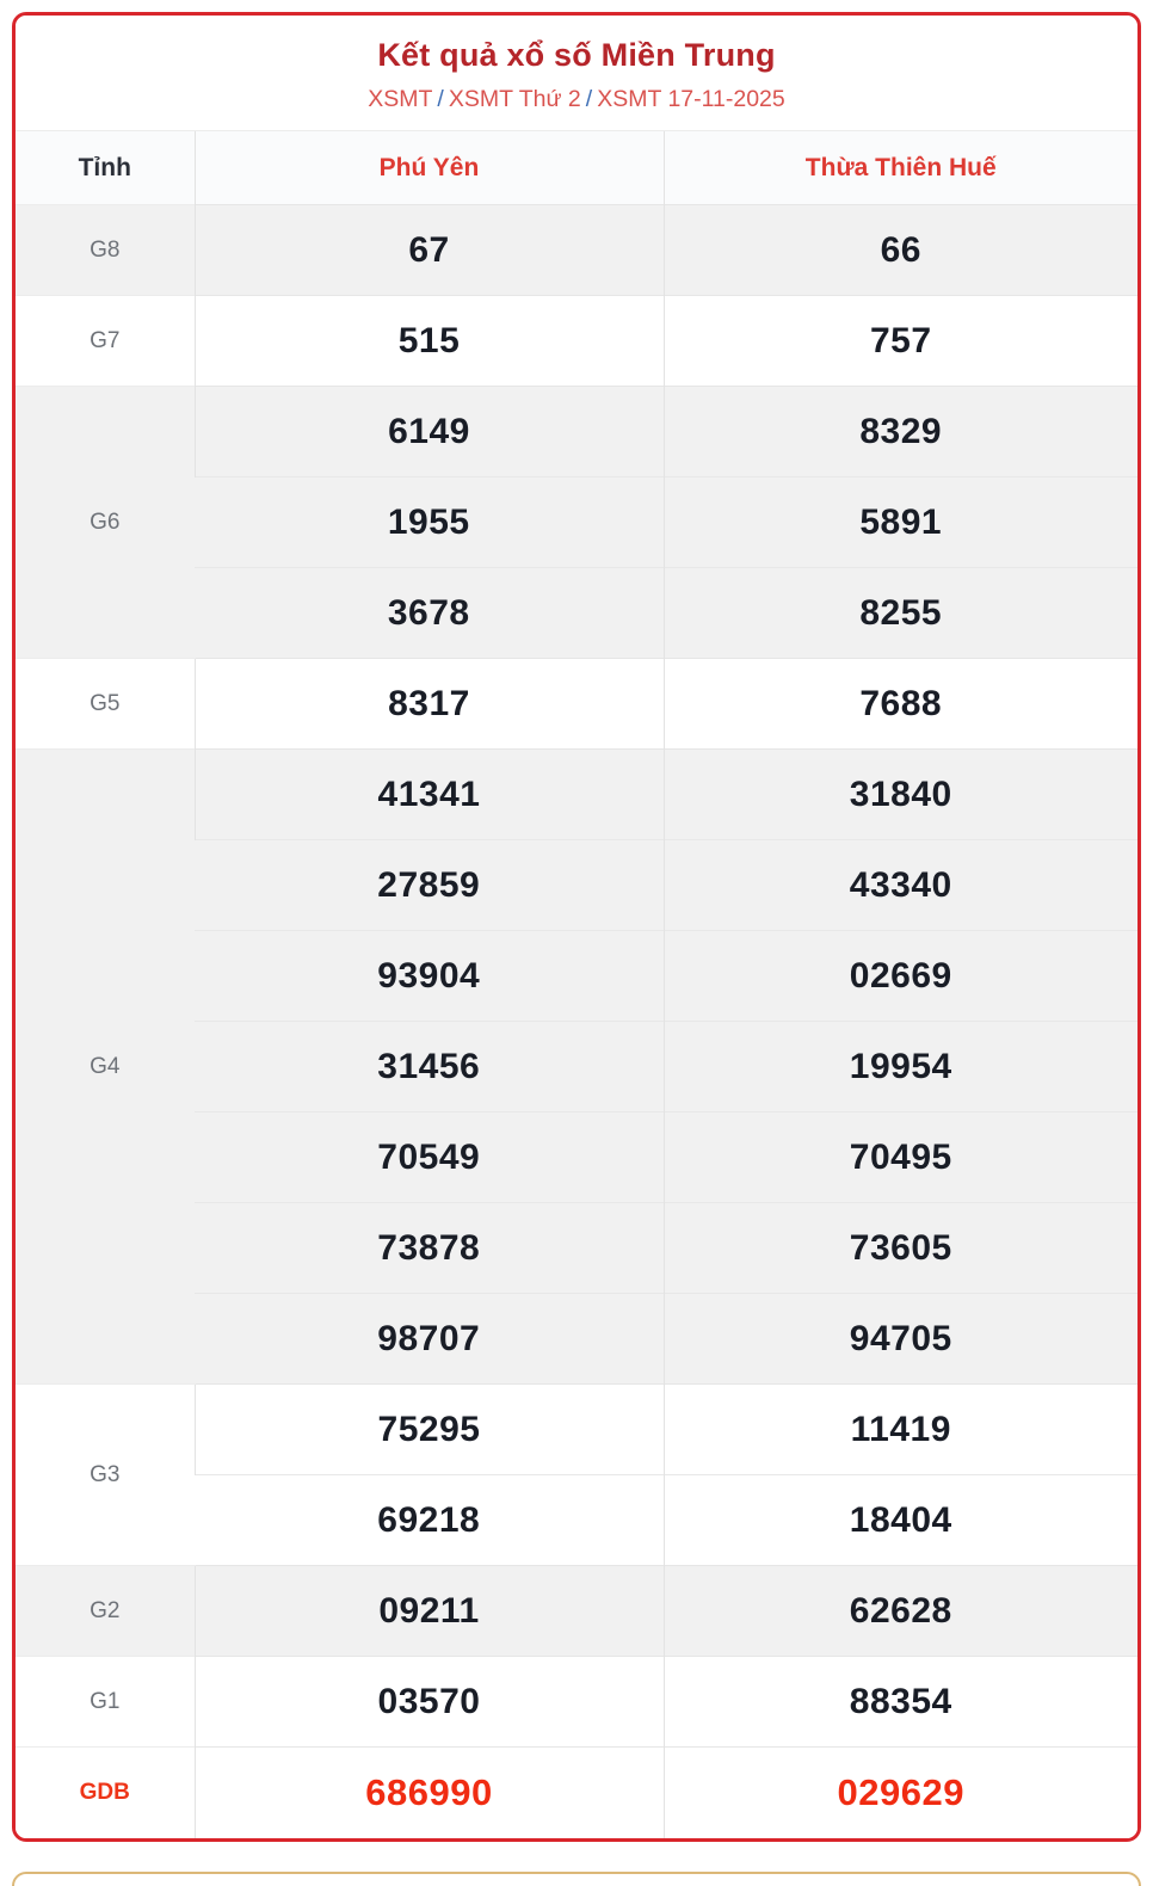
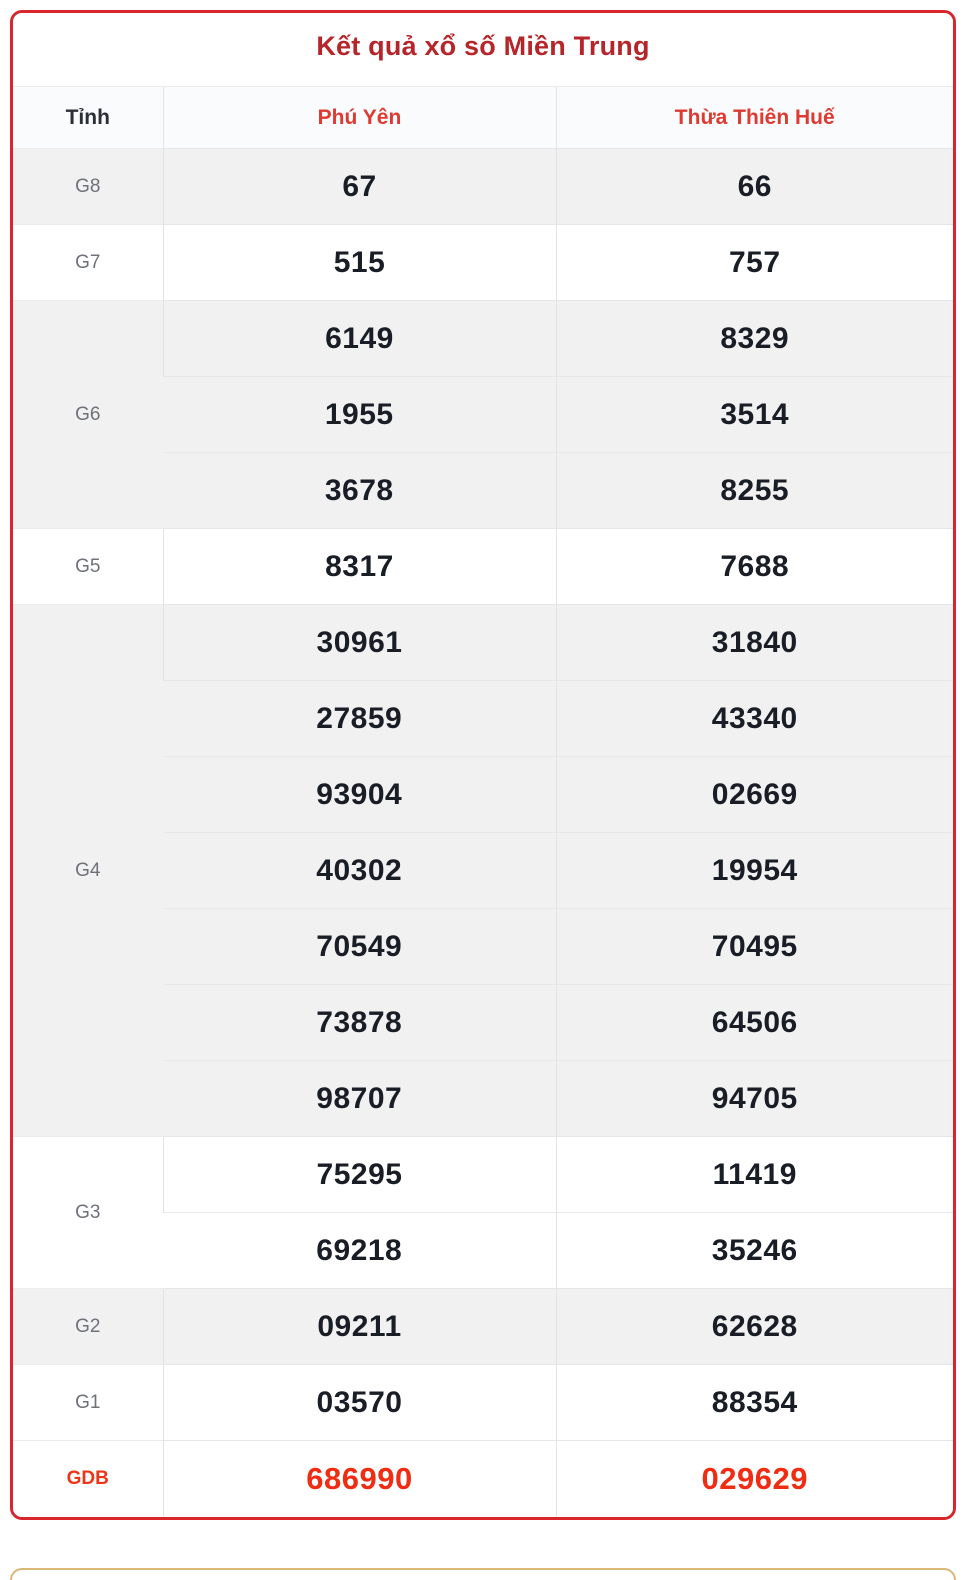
  Kết quả xổ số Miền Trung
- XSMT / XSMT Thứ 2 / XSMT 17-11-2025
  Tỉnh	Phú Yên	Thừa Thiên Huế
  G8	67	66
  G7	515	757
  G6	6149	8329
- 1955	5891
+ 1955	3514
  3678	8255
  G5	8317	7688
- G4	41341	31840
+ G4	30961	31840
  27859	43340
  93904	02669
- 31456	19954
+ 40302	19954
  70549	70495
- 73878	73605
+ 73878	64506
  98707	94705
  G3	75295	11419
- 69218	18404
+ 69218	35246
  G2	09211	62628
  G1	03570	88354
  GDB	686990	029629
